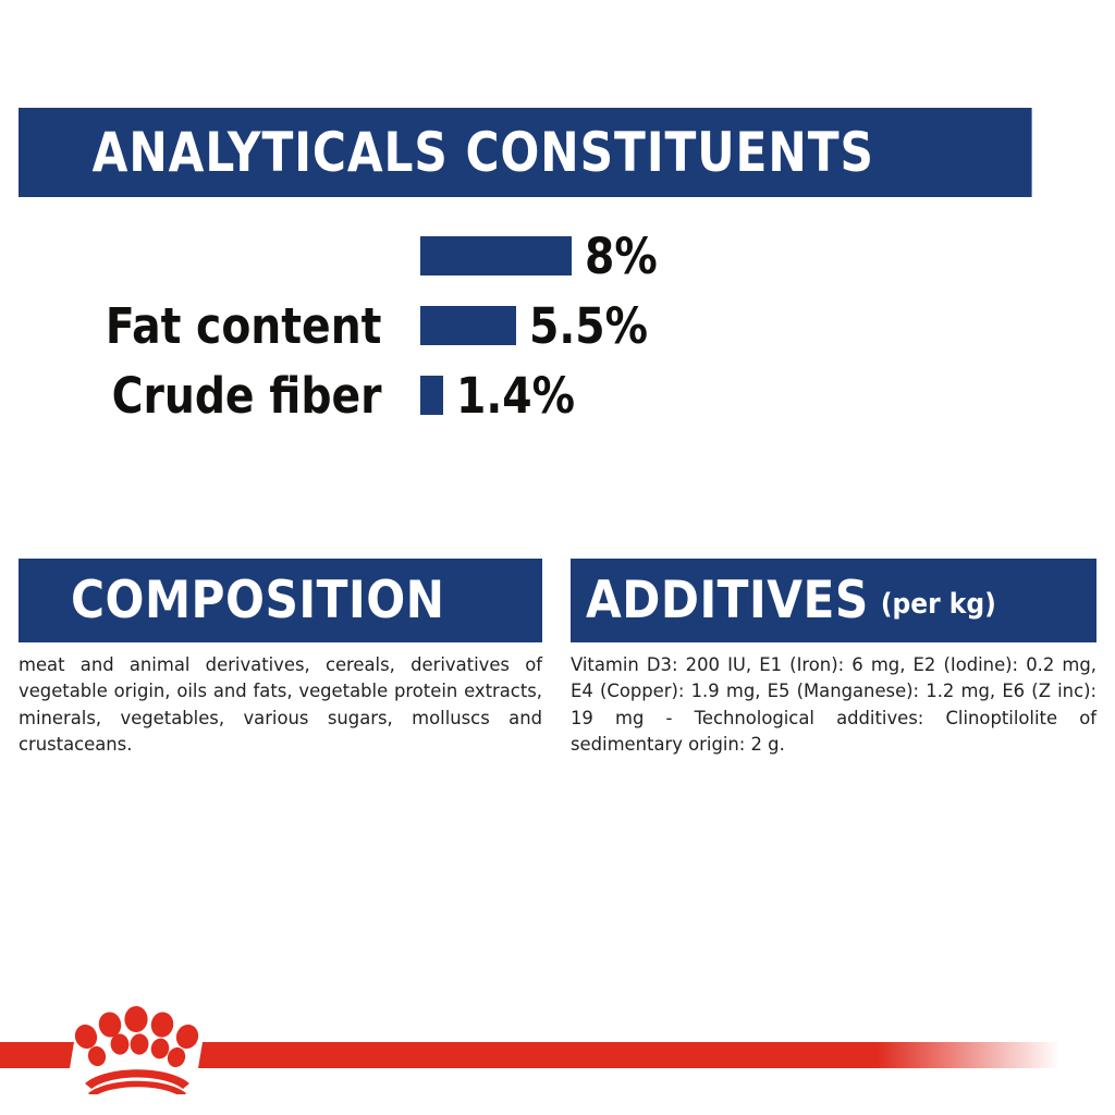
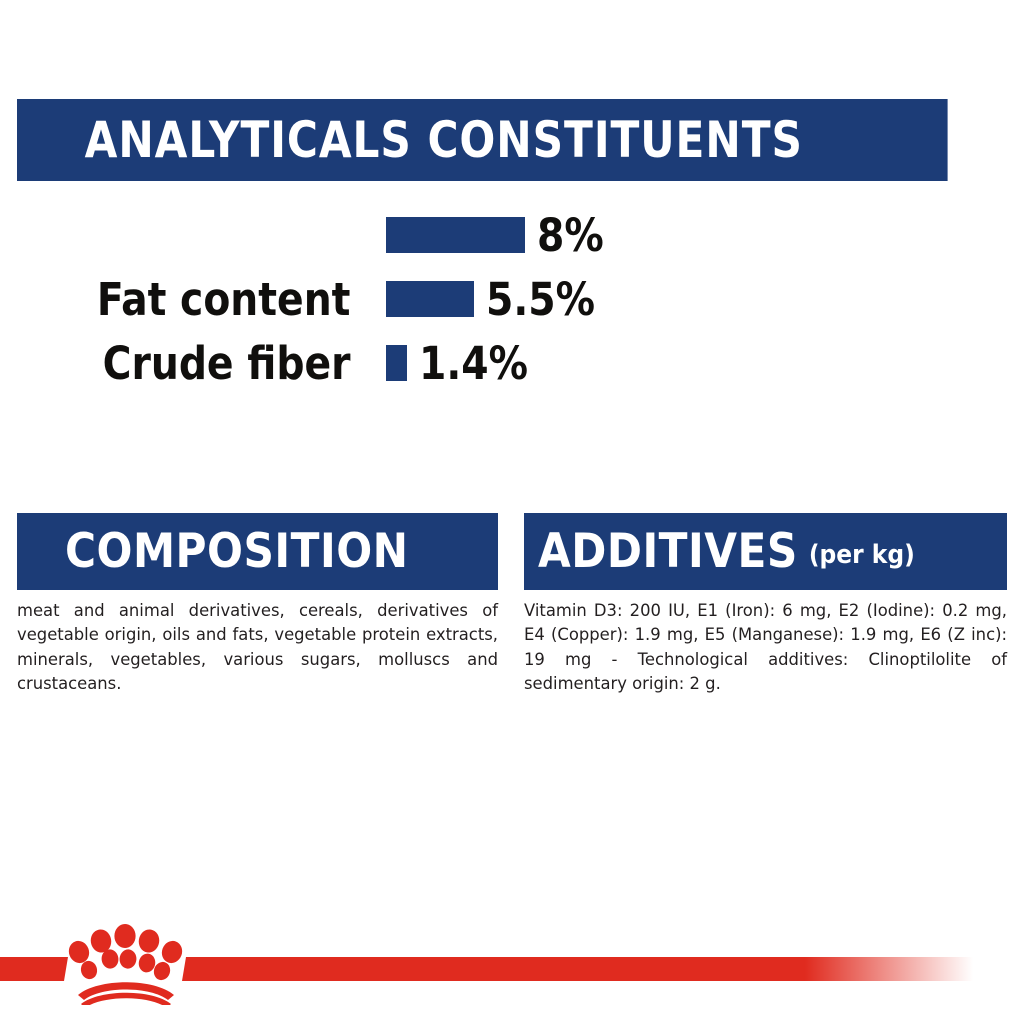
  ANALYTICALS CONSTITUENTS
  8%
  Fat content
  5.5%
  Crude fiber
  1.4%
  COMPOSITION
  meat and animal derivatives, cereals, derivatives of vegetable origin, oils and fats, vegetable protein extracts, minerals, vegetables, various sugars, molluscs and crustaceans.
  ADDITIVES
  (per kg)
- Vitamin D3: 200 IU, E1 (Iron): 6 mg, E2 (Iodine): 0.2 mg, E4 (Copper): 1.9 mg, E5 (Manganese): 1.2 mg, E6 (Z inc): 19 mg - Technological additives: Clinoptilolite of sedimentary origin: 2 g.
+ Vitamin D3: 200 IU, E1 (Iron): 6 mg, E2 (Iodine): 0.2 mg, E4 (Copper): 1.9 mg, E5 (Manganese): 1.9 mg, E6 (Z inc): 19 mg - Technological additives: Clinoptilolite of sedimentary origin: 2 g.
